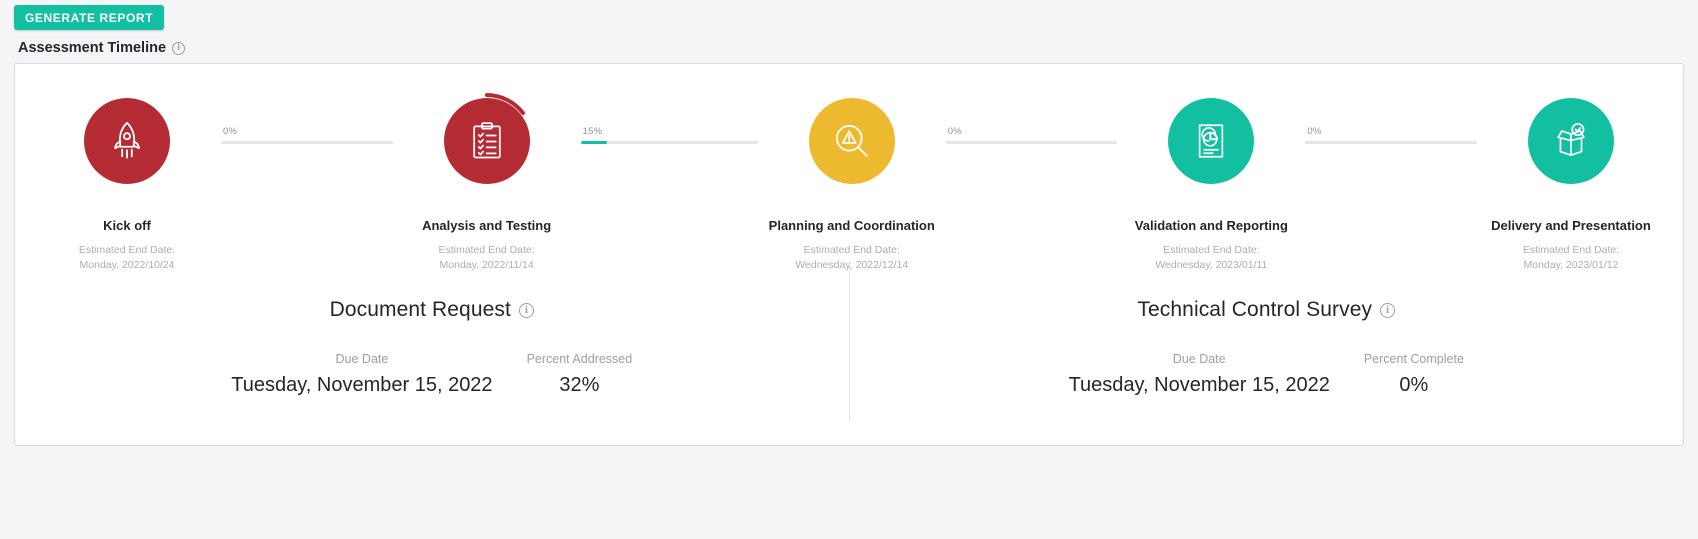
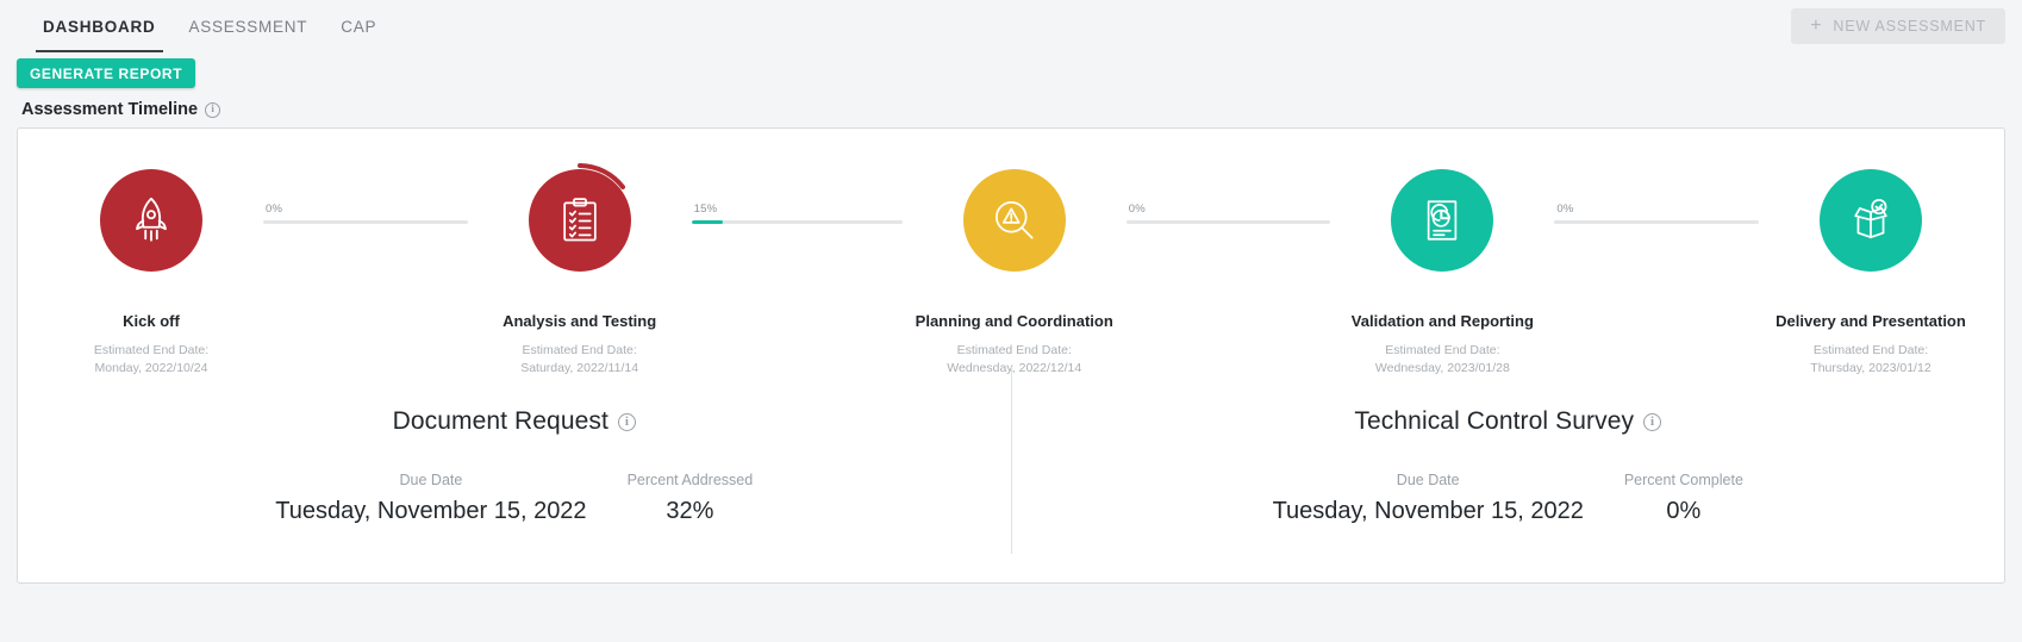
+ DASHBOARD
+ ASSESSMENT
+ CAP
+ +
+ NEW ASSESSMENT
  GENERATE REPORT
  Assessment Timeline
  i
  Kick off
  Estimated End Date:
  Monday, 2022/10/24
  0%
  Analysis and Testing
  Estimated End Date:
- Monday, 2022/11/14
+ Saturday, 2022/11/14
  15%
  Planning and Coordination
  Estimated End Date:
  Wednesda, 2022/12/14
  0%
  Validation and Reporting
  Estimated End Date:
- Wednesday, 2023/01/11
+ Wednesday, 2023/01/28
  0%
  Delivery and Presentation
  Estimated End Date:
- Monday, 2023/01/12
+ Thursday, 2023/01/12
  Document Request
  i
  Due Date
  Tuesday, November 15, 2022
  Percent Addressed
  32%
  Technical Control Survey
  i
  Due Date
  Tuesday, November 15, 2022
  Percent Complete
  0%
